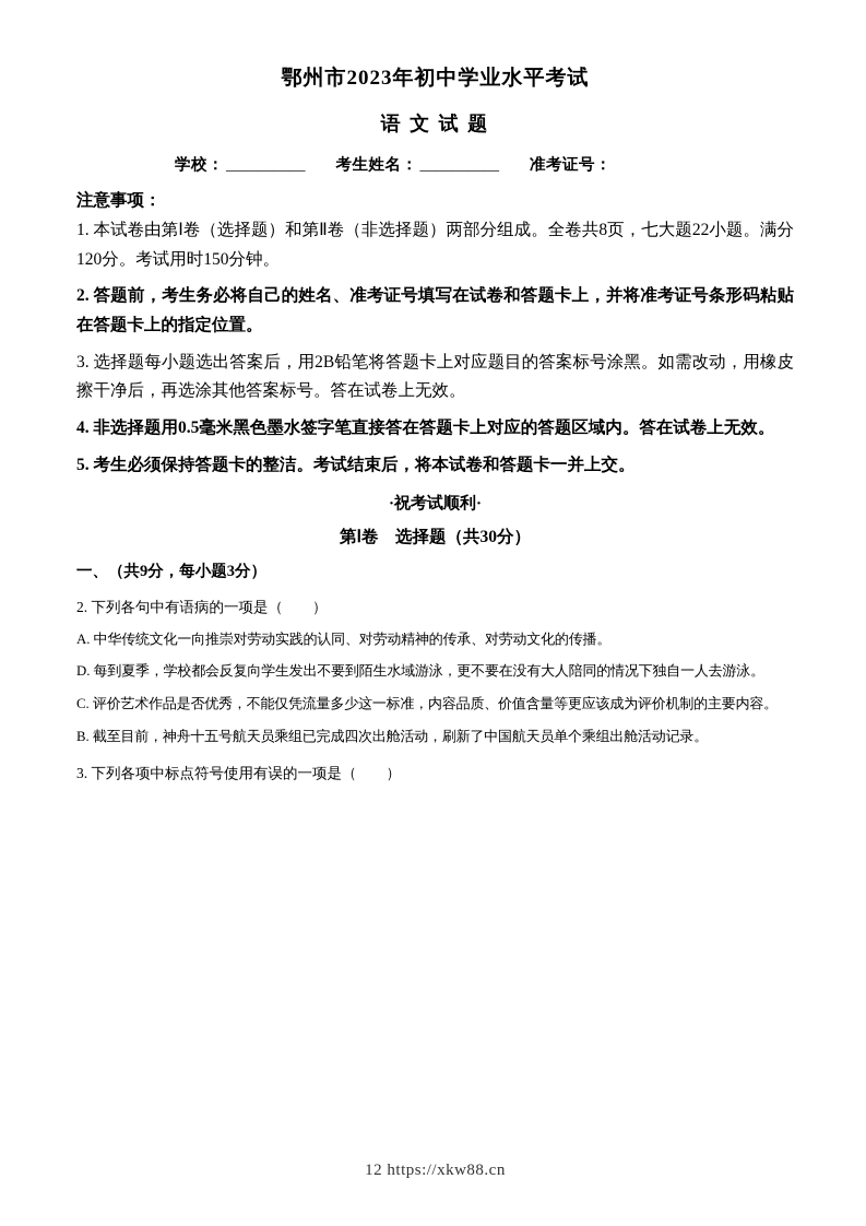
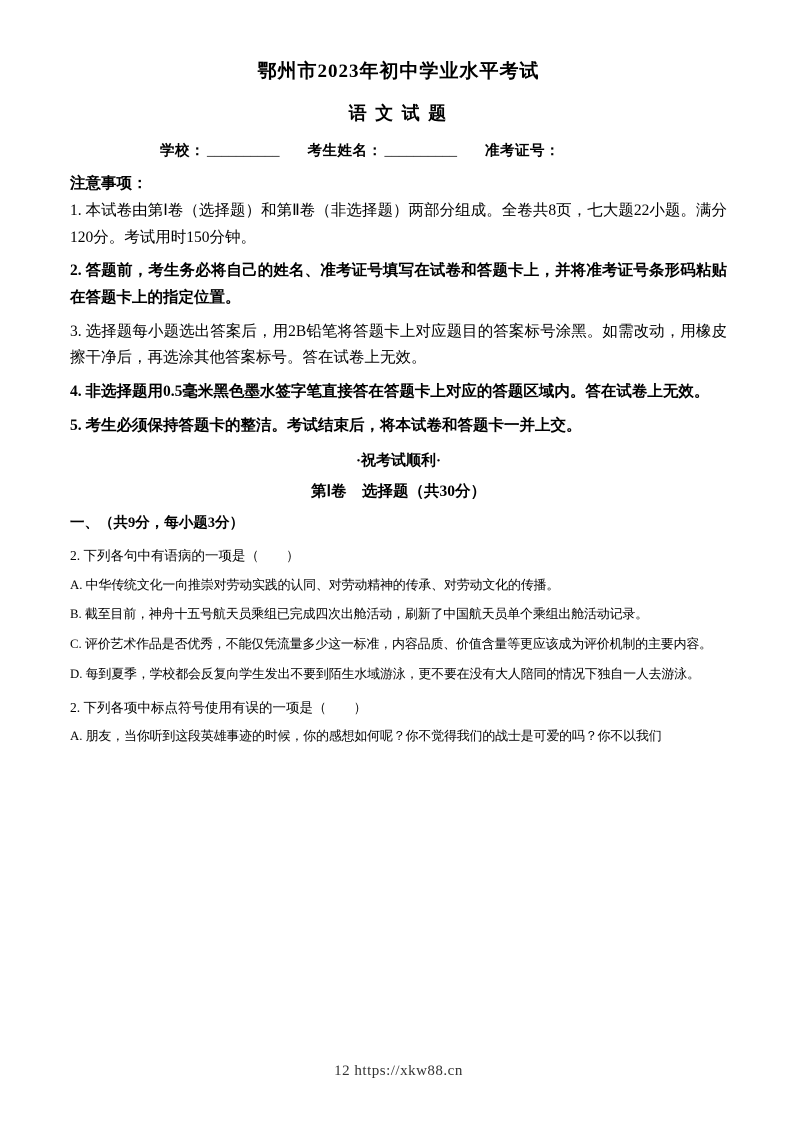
  鄂州市2023年初中学业水平考试
  语 文 试 题
  学校： __________ 考生姓名： __________ 准考证号：
  注意事项：
  1. 本试卷由第Ⅰ卷（选择题）和第Ⅱ卷（非选择题）两部分组成。全卷共8页，七大题22小题。满分120分。考试用时150分钟。
  2. 答题前，考生务必将自己的姓名、准考证号填写在试卷和答题卡上，并将准考证号条形码粘贴在答题卡上的指定位置。
  3. 选择题每小题选出答案后，用2B铅笔将答题卡上对应题目的答案标号涂黑。如需改动，用橡皮擦干净后，再选涂其他答案标号。答在试卷上无效。
  4. 非选择题用0.5毫米黑色墨水签字笔直接答在答题卡上对应的答题区域内。答在试卷上无效。
  5. 考生必须保持答题卡的整洁。考试结束后，将本试卷和答题卡一并上交。
  ·祝考试顺利·
  第Ⅰ卷 选择题（共30分）
  一、（共9分，每小题3分）
  2. 下列各句中有语病的一项是（ ）
  A. 中华传统文化一向推崇对劳动实践的认同、对劳动精神的传承、对劳动文化的传播。
- D. 每到夏季，学校都会反复向学生发出不要到陌生水域游泳，更不要在没有大人陪同的情况下独自一人去游泳。
+ B. 截至目前，神舟十五号航天员乘组已完成四次出舱活动，刷新了中国航天员单个乘组出舱活动记录。
  C. 评价艺术作品是否优秀，不能仅凭流量多少这一标准，内容品质、价值含量等更应该成为评价机制的主要内容。
- B. 截至目前，神舟十五号航天员乘组已完成四次出舱活动，刷新了中国航天员单个乘组出舱活动记录。
+ D. 每到夏季，学校都会反复向学生发出不要到陌生水域游泳，更不要在没有大人陪同的情况下独自一人去游泳。
- 3. 下列各项中标点符号使用有误的一项是（ ）
+ 2. 下列各项中标点符号使用有误的一项是（ ）
+ A. 朋友，当你听到这段英雄事迹的时候，你的感想如何呢？你不觉得我们的战士是可爱的吗？你不以我们
  12 https://xkw88.cn
